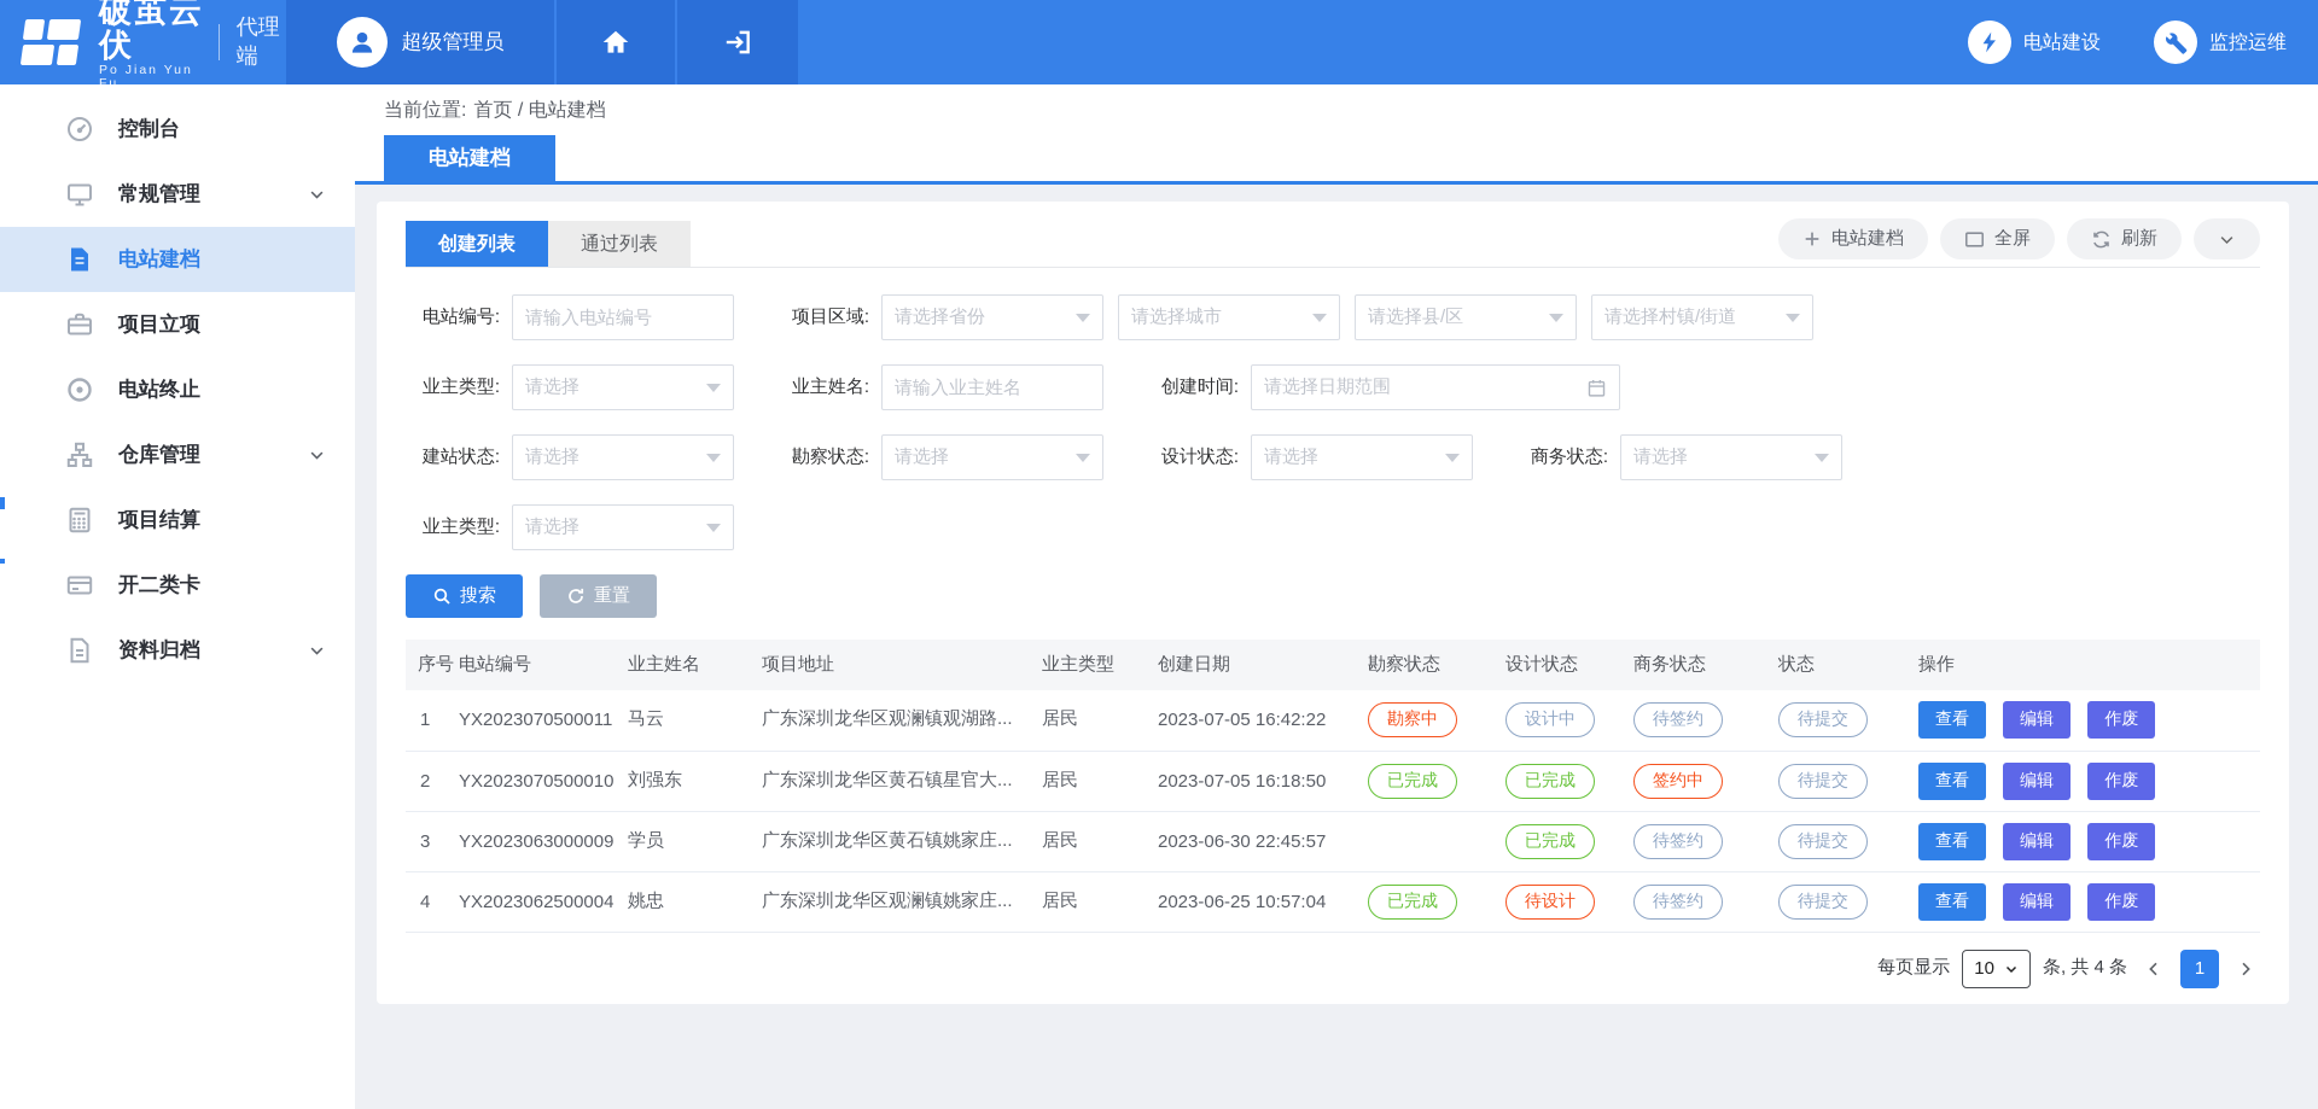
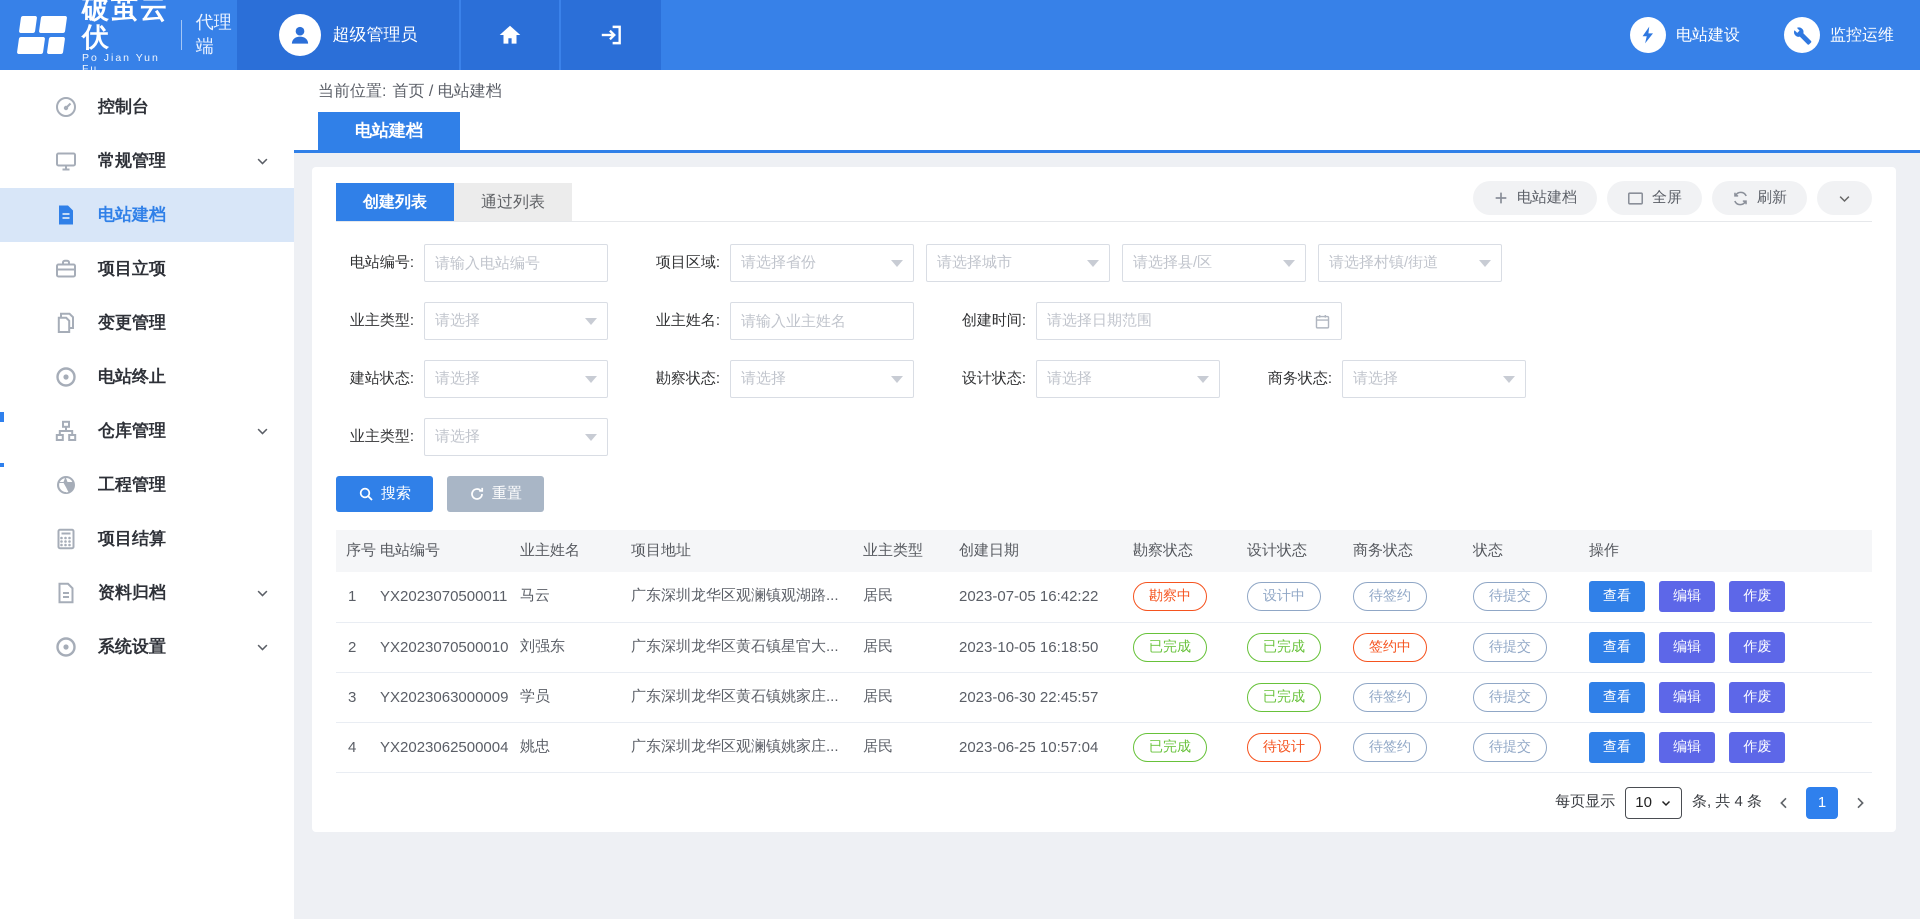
  破茧云伏
  Po Jian Yun
  代理端
  超级管理员
  电站建设
  监控运维
  控制台
  常规管理
  电站建档
  项目立项
+ 变更管理
  电站终止
  仓库管理
+ 工程管理
  项目结算
- 开二类卡
  资料归档
+ 系统设置
  当前位置:
  首页 / 电站建档
  电站建档
  创建列表
  通过列表
  电站建档
  全屏
  刷新
  电站编号:
  请输入电站编号
  项目区域:
  请选择省份
  请选择城市
  请选择县/区
  请选择村镇/街道
  业主类型:
  请选择
  业主姓名:
  请输入业主姓名
  创建时间:
  请选择日期范围
  建站状态:
  请选择
  勘察状态:
  请选择
  设计状态:
  请选择
  商务状态:
  请选择
  业主类型:
  请选择
  搜索
  重置
  序号	电站编号	业主姓名	项目地址	业主类型	创建日期	勘察状态	设计状态	商务状态	状态	操作
  1	YX2023070500011	马云	广东深圳龙华区观澜镇观湖路...	居民	2023-07-05 16:42:22	勘察中	设计中	待签约	待提交	查看 编辑 作废
- 2	YX2023070500010	刘强东	广东深圳龙华区黄石镇星官大...	居民	2023-07-05 16:18:50	已完成	已完成	签约中	待提交	查看 编辑 作废
+ 2	YX2023070500010	刘强东	广东深圳龙华区黄石镇星官大...	居民	2023-10-05 16:18:50	已完成	已完成	签约中	待提交	查看 编辑 作废
  3	YX2023063000009	学员	广东深圳龙华区黄石镇姚家庄...	居民	2023-06-30 22:45:57		已完成	待签约	待提交	查看 编辑 作废
  4	YX2023062500004	姚忠	广东深圳龙华区观澜镇姚家庄...	居民	2023-06-25 10:57:04	已完成	待设计	待签约	待提交	查看 编辑 作废
  每页显示
  10
  条, 共 4 条
  1
